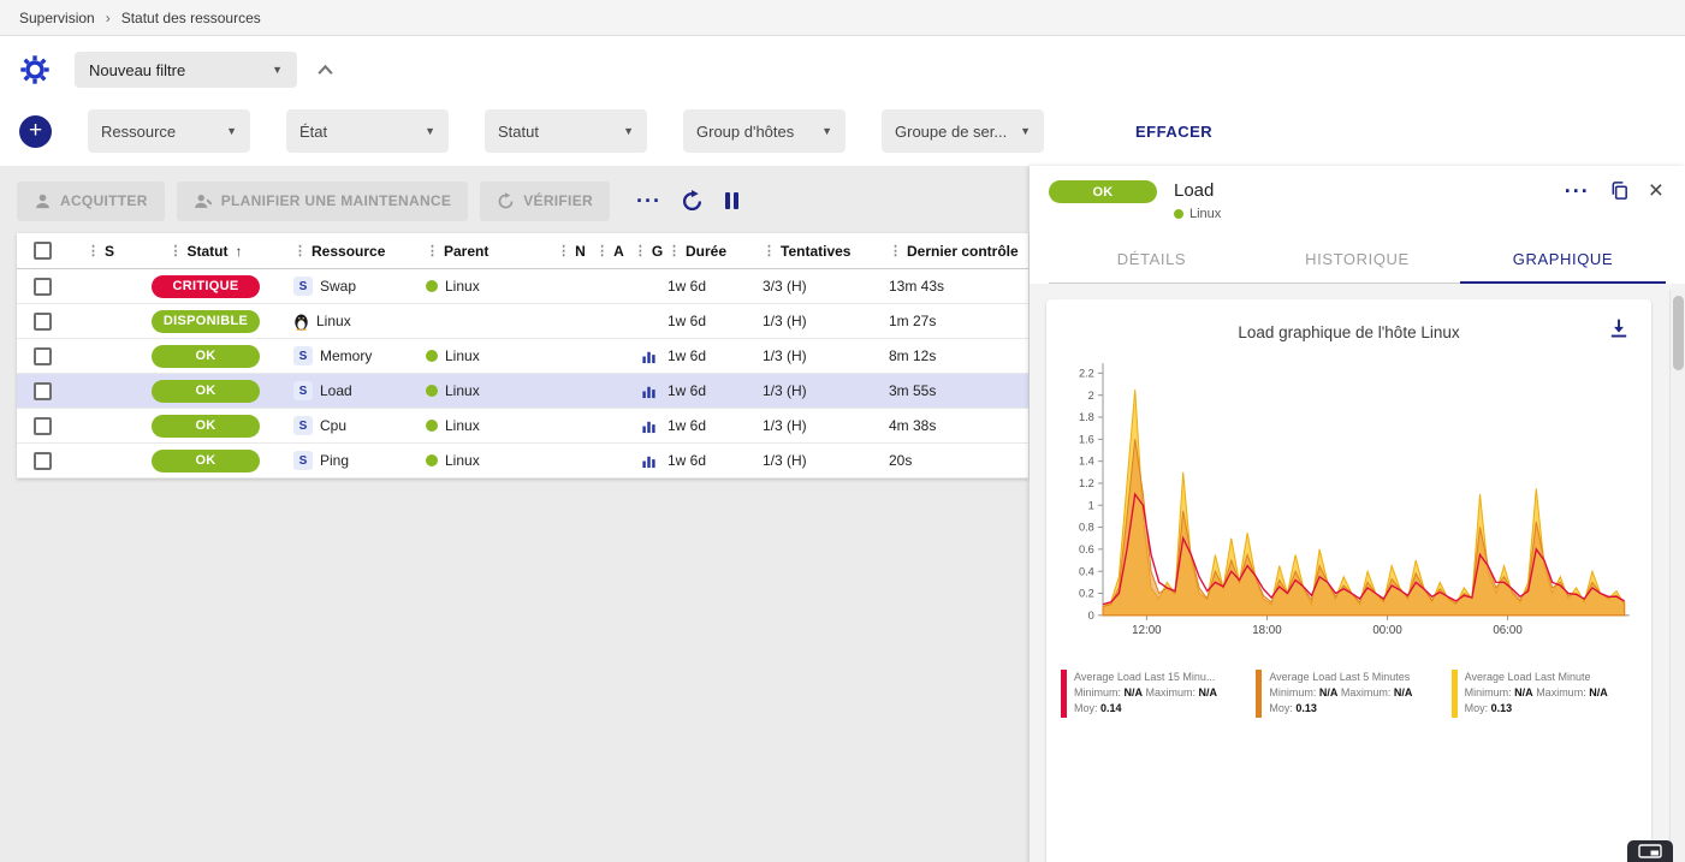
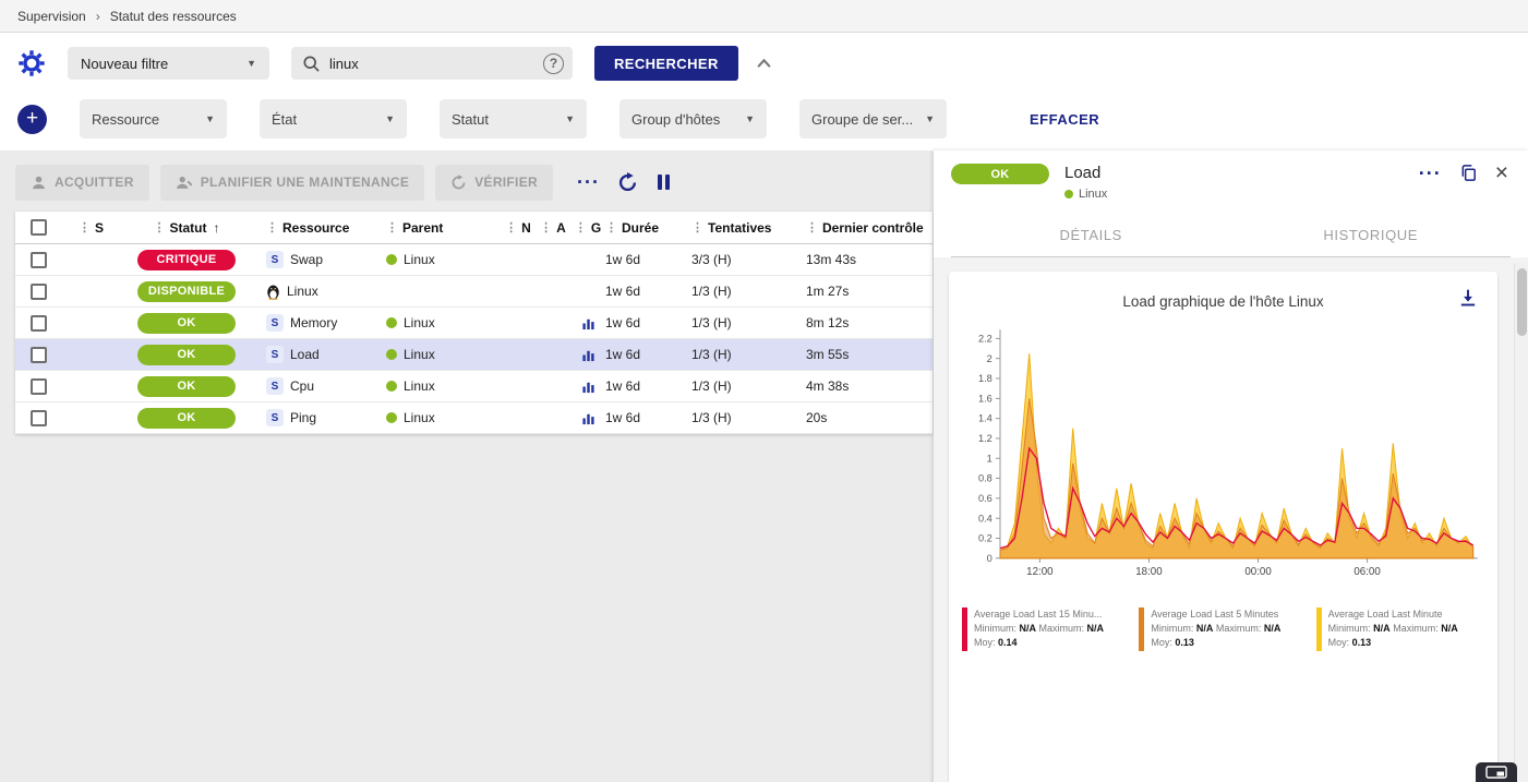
  Supervision
  ›
  Statut des ressources
  Nouveau filtre
  ▼
+ linux
+ ?
+ RECHERCHER
  +
  Ressource
  ▼
  État
  ▼
  Statut
  ▼
  Group d'hôtes
  ▼
  Groupe de ser...
  ▼
  EFFACER
  ACQUITTER
  PLANIFIER UNE MAINTENANCE
  VÉRIFIER
  ···
  ⋮
  S
  ⋮
  Statut
  ↑
  ⋮
  Ressource
  ⋮
  Parent
  ⋮
  N
  ⋮
  A
  ⋮
  G
  ⋮
  Durée
  ⋮
  Tentatives
  ⋮
  Dernier contrôle
  CRITIQUE
  S
  Swap
  Linux
  1w 6d
  3/3 (H)
  13m 43s
  DISPONIBLE
  Linux
  1w 6d
  1/3 (H)
  1m 27s
  OK
  S
  Memory
  Linux
  1w 6d
  1/3 (H)
  8m 12s
  OK
  S
  Load
  Linux
  1w 6d
  1/3 (H)
  3m 55s
  OK
  S
  Cpu
  Linux
  1w 6d
  1/3 (H)
  4m 38s
  OK
  S
  Ping
  Linux
  1w 6d
  1/3 (H)
  20s
  OK
  Load
  Linux
  ···
  ×
  DÉTAILS
  HISTORIQUE
- GRAPHIQUE
  Load graphique de l'hôte Linux
  0
  0.2
  0.4
  0.6
  0.8
  1
  1.2
  1.4
  1.6
  1.8
  2
  2.2
  12:00
  18:00
  00:00
  06:00
  Average Load Last 15 Minu...
  Minimum: N/A Maximum: N/A
  Moy: 0.14
  Average Load Last 5 Minutes
  Minimum: N/A Maximum: N/A
  Moy: 0.13
  Average Load Last Minute
  Minimum: N/A Maximum: N/A
  Moy: 0.13
